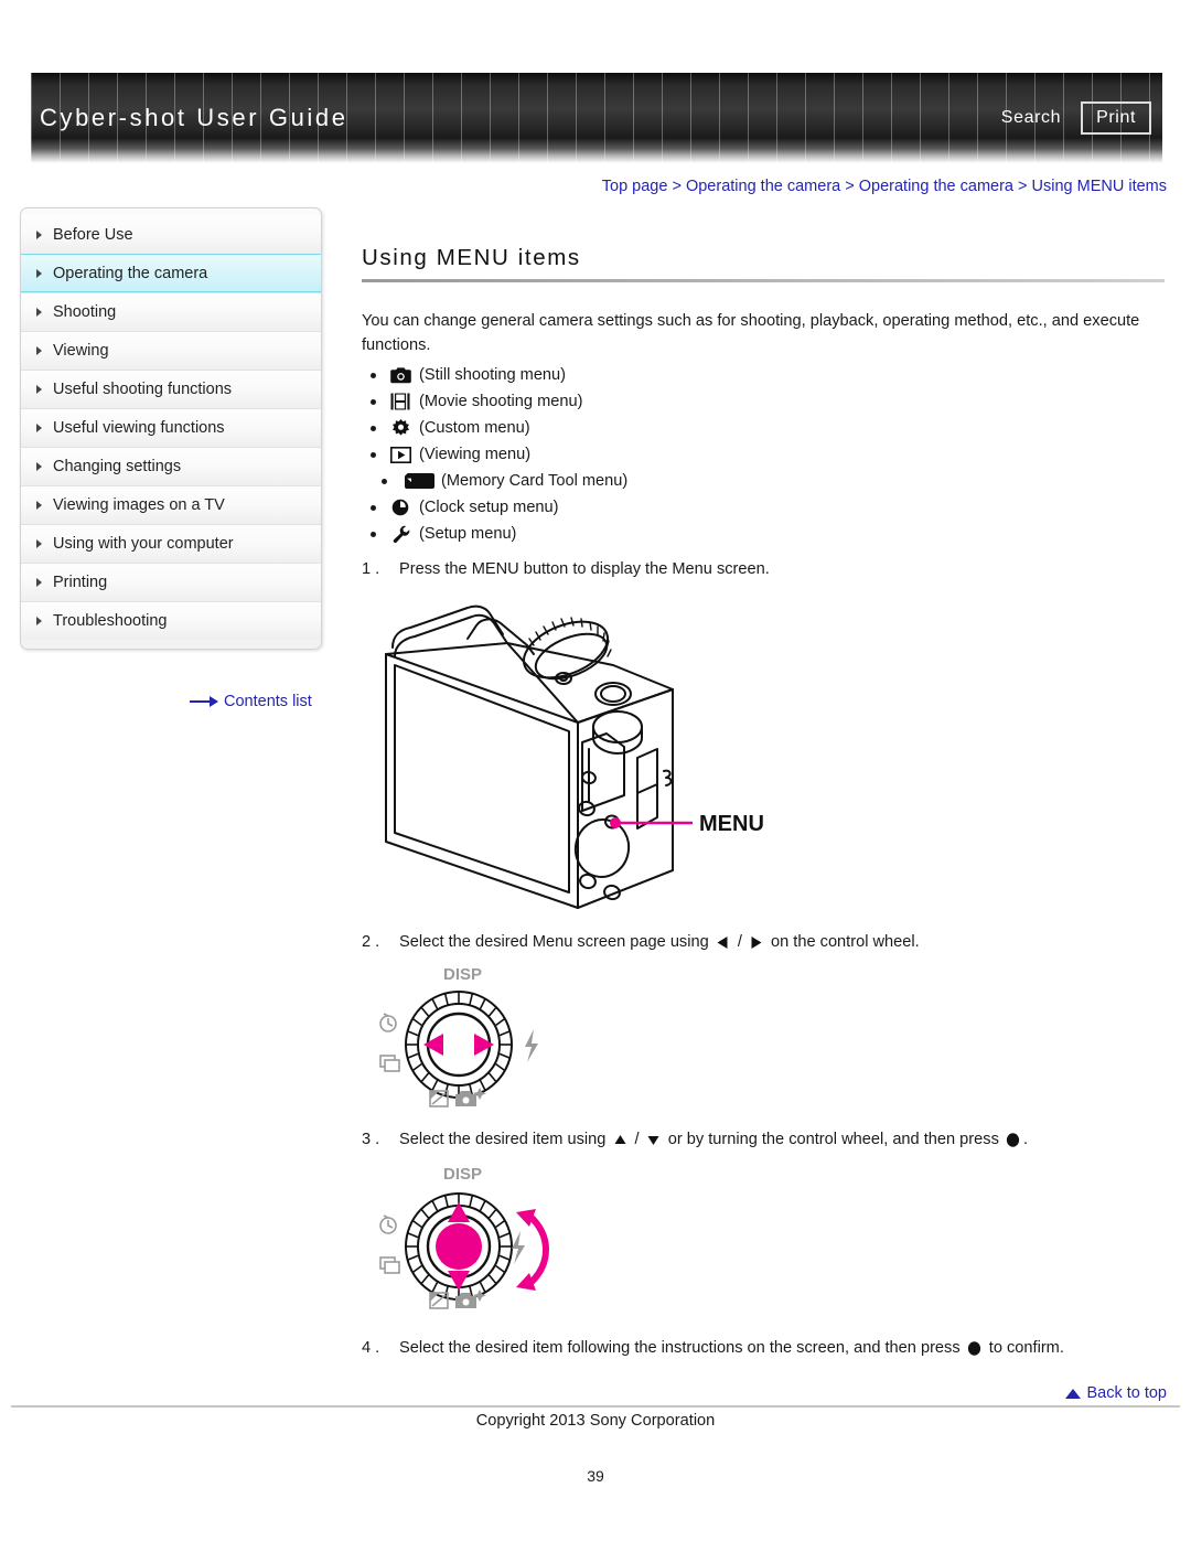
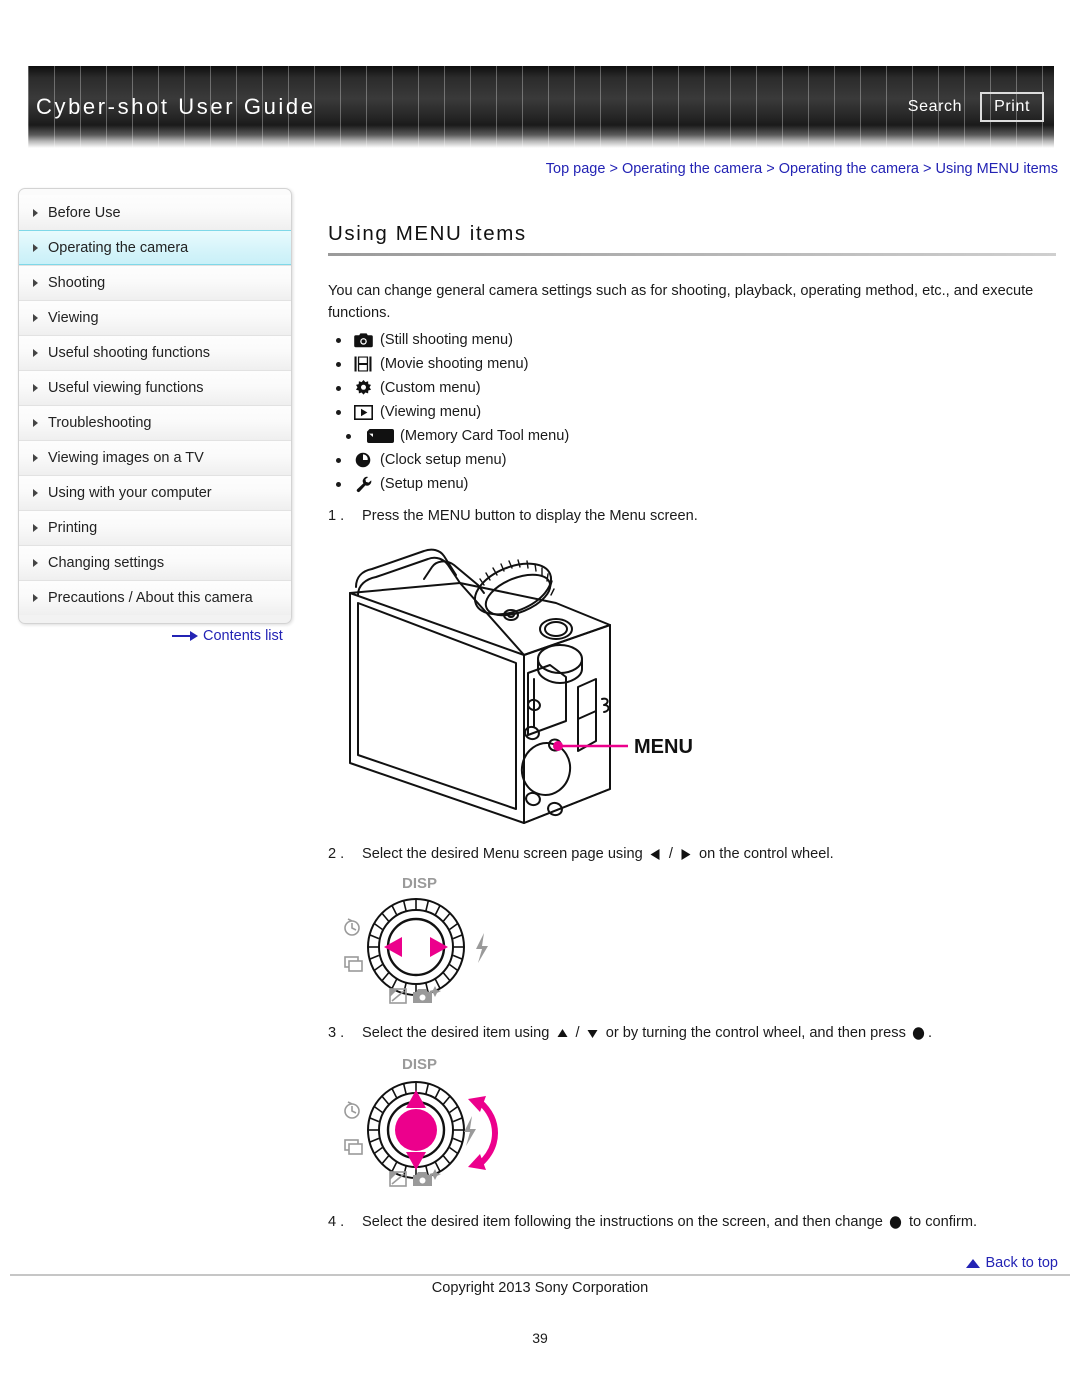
  Cyber-shot User Guide
  Search
  Print
  Top page > Operating the camera > Operating the camera > Using MENU items
  Before Use
  Operating the camera
  Shooting
  Viewing
  Useful shooting functions
  Useful viewing functions
- Changing settings
+ Troubleshooting
  Viewing images on a TV
  Using with your computer
  Printing
- Troubleshooting
+ Changing settings
+ Precautions / About this camera
  Contents list
  Using MENU items
  You can change general camera settings such as for shooting, playback, operating method, etc., and execute functions.
  (Still shooting menu)
  (Movie shooting menu)
  (Custom menu)
  (Viewing menu)
  (Memory Card Tool menu)
  (Clock setup menu)
  (Setup menu)
  1 .
  Press the MENU button to display the Menu screen.
  MENU
  2 .
  Select the desired Menu screen page using
  /
  on the control wheel.
  DISP
  3 .
  Select the desired item using
  /
  or by turning the control wheel, and then press
  .
  DISP
  4 .
- Select the desired item following the instructions on the screen, and then press
+ Select the desired item following the instructions on the screen, and then change
  to confirm.
  Back to top
  Copyright 2013 Sony Corporation
  39
